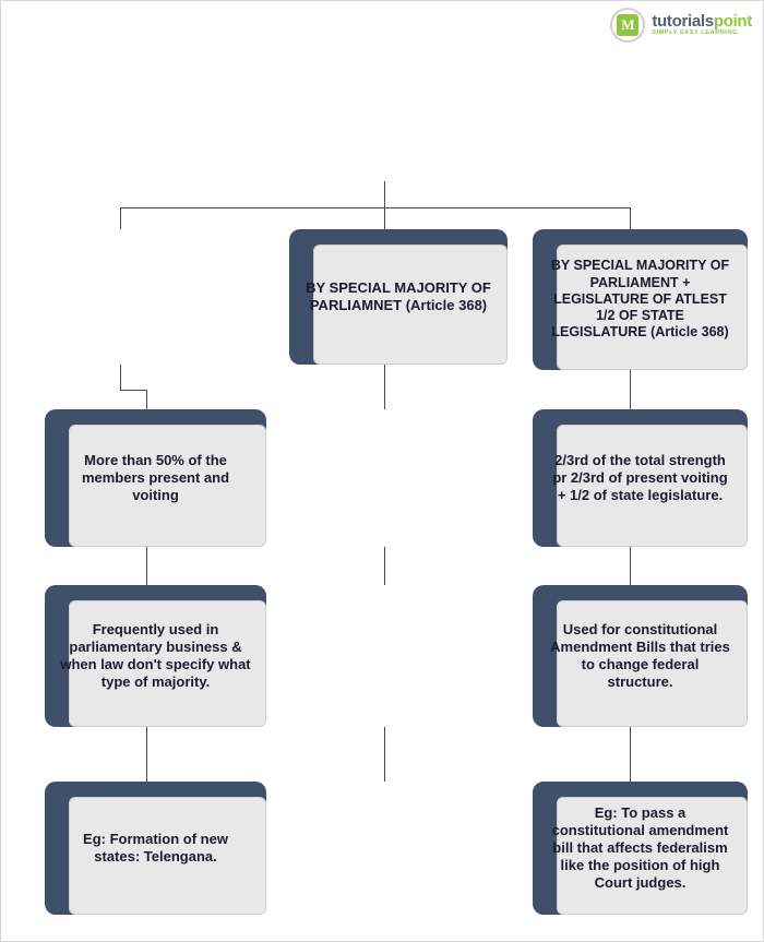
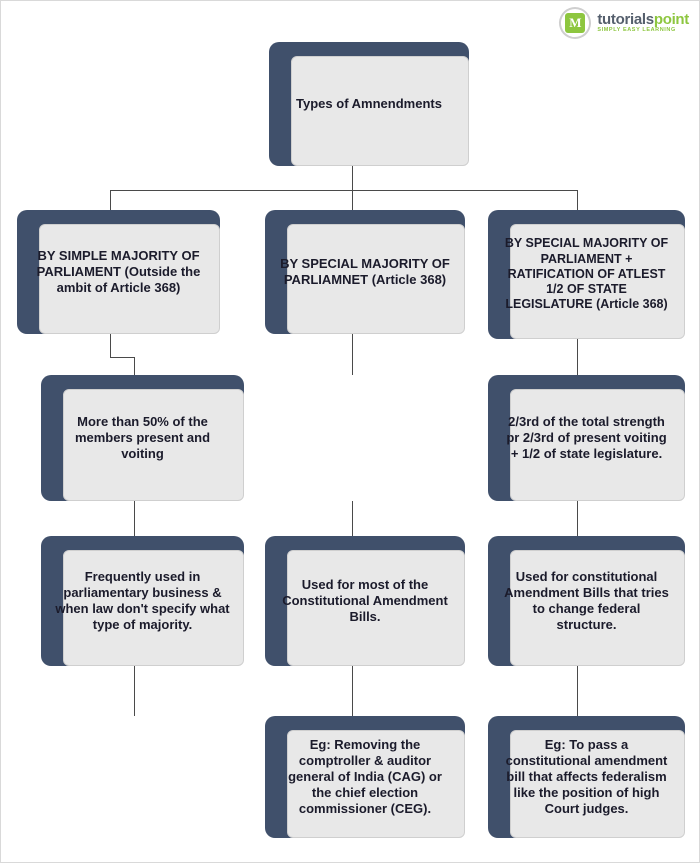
  M
  tutorialspoint
+ Types of Amnendments
+ BY SIMPLE MAJORITY OF PARLIAMENT (Outside the ambit of Article 368)
  More than 50% of the members present and voiting
  Frequently used in parliamentary business & when law don't specify what type of majority.
- Eg: Formation of new states: Telengana.
  BY SPECIAL MAJORITY OF PARLIAMNET (Article 368)
+ Used for most of the Constitutional Amendment Bills.
+ Eg: Removing the comptroller & auditor general of India (CAG) or the chief election commissioner (CEG).
- BY SPECIAL MAJORITY OF PARLIAMENT + LEGISLATURE OF ATLEST 1/2 OF STATE LEGISLATURE (Article 368)
+ BY SPECIAL MAJORITY OF PARLIAMENT + RATIFICATION OF ATLEST 1/2 OF STATE LEGISLATURE (Article 368)
  2/3rd of the total strength pr 2/3rd of present voiting + 1/2 of state legislature.
  Used for constitutional Amendment Bills that tries to change federal structure.
  Eg: To pass a constitutional amendment bill that affects federalism like the position of high Court judges.
